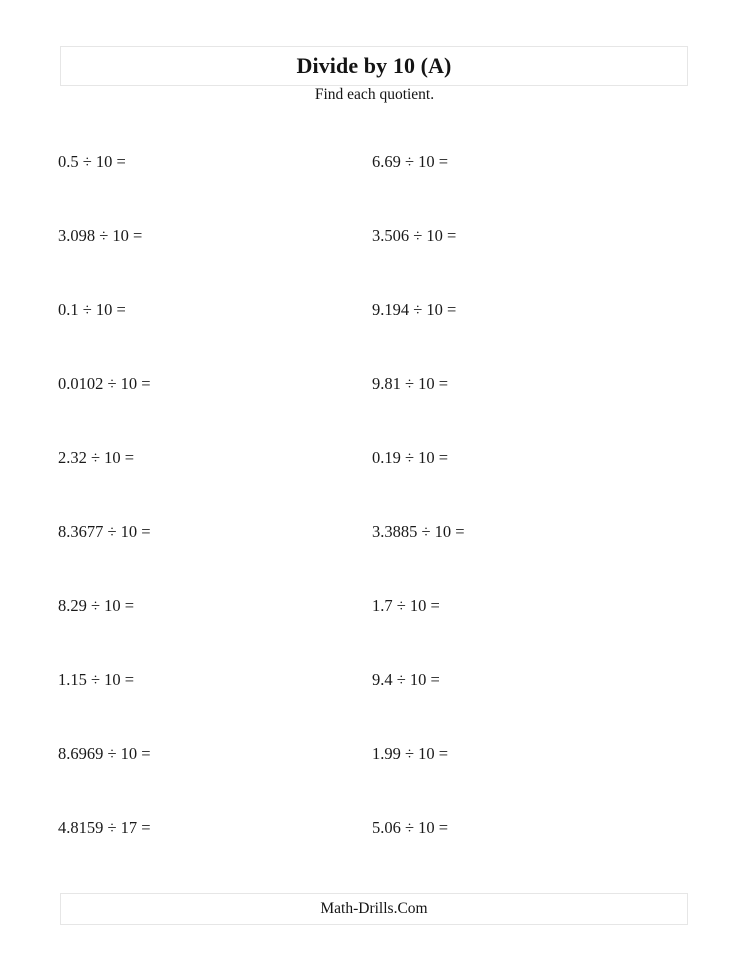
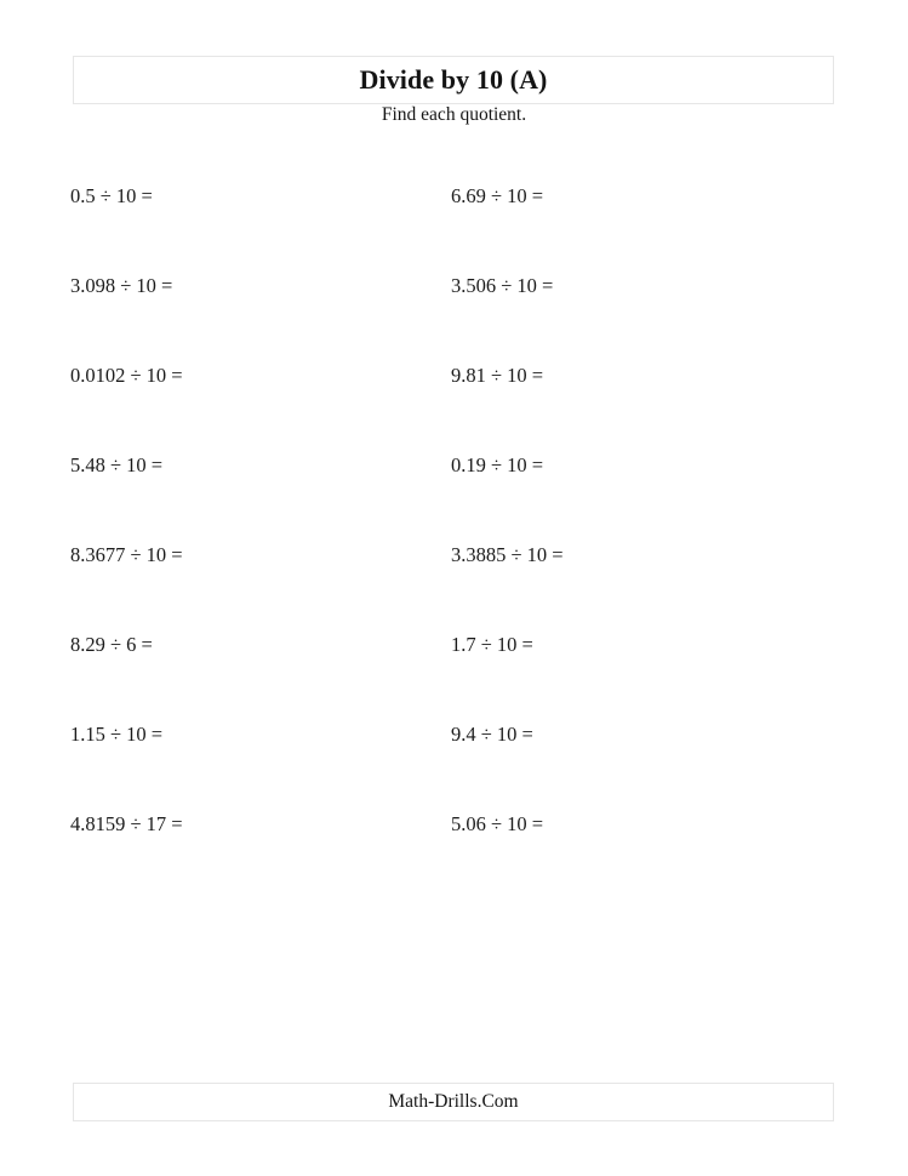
  Divide by 10 (A)
  Find each quotient.
  0.5 ÷ 10 =
  6.69 ÷ 10 =
  3.098 ÷ 10 =
  3.506 ÷ 10 =
- 0.1 ÷ 10 =
- 9.194 ÷ 10 =
  0.0102 ÷ 10 =
  9.81 ÷ 10 =
- 2.32 ÷ 10 =
+ 5.48 ÷ 10 =
  0.19 ÷ 10 =
  8.3677 ÷ 10 =
  3.3885 ÷ 10 =
- 8.29 ÷ 10 =
+ 8.29 ÷ 6 =
  1.7 ÷ 10 =
  1.15 ÷ 10 =
  9.4 ÷ 10 =
- 8.6969 ÷ 10 =
- 1.99 ÷ 10 =
  4.8159 ÷ 17 =
  5.06 ÷ 10 =
  Math-Drills.Com
